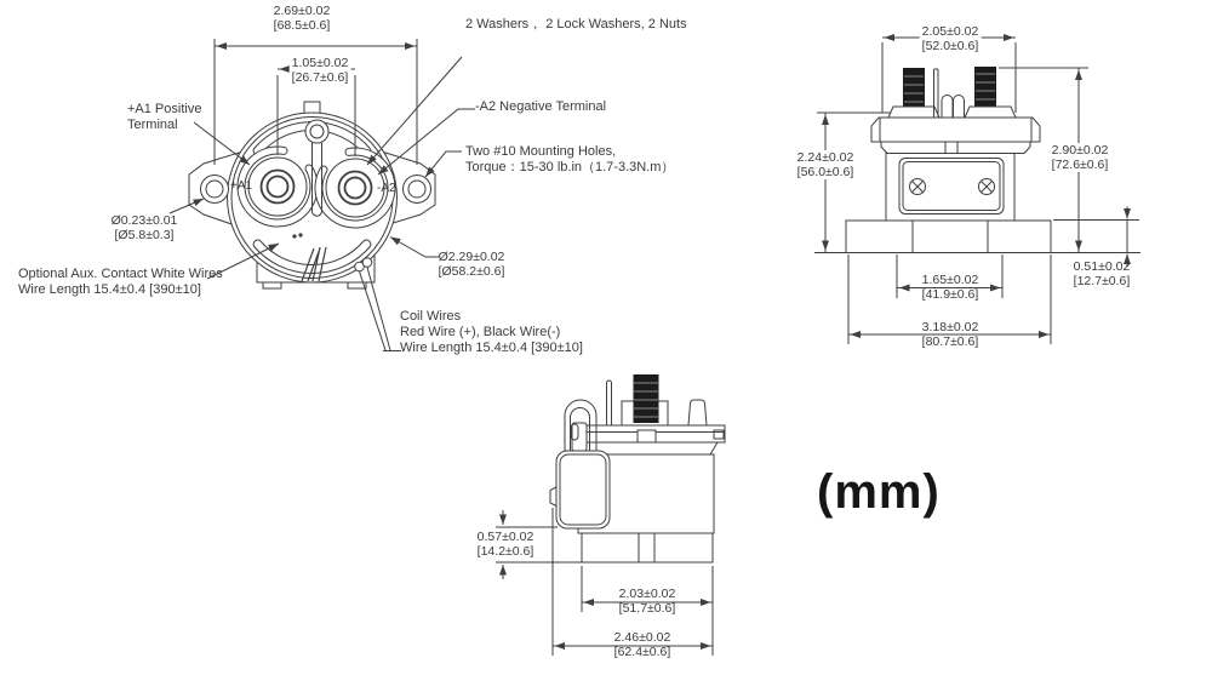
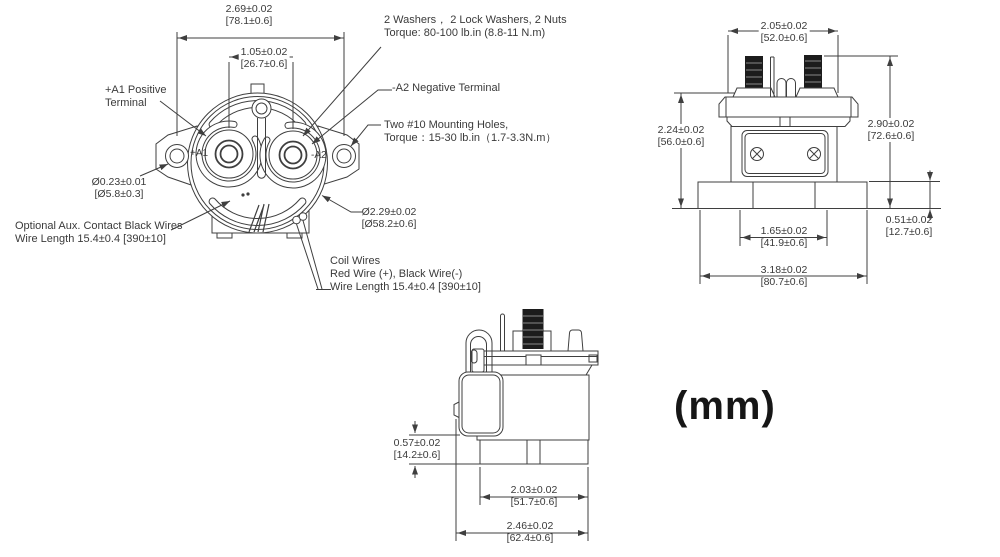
  2.69±0.02
- [68.5±0.6]
+ [78.1±0.6]
  1.05±0.02
  [26.7±0.6]
  Ø0.23±0.01
  [Ø5.8±0.3]
  Ø2.29±0.02
  [Ø58.2±0.6]
  2 Washers， 2 Lock Washers, 2 Nuts
+ Torque: 80-100 lb.in (8.8-11 N.m)
  -A2 Negative Terminal
  Two #10 Mounting Holes,
  Torque：15-30 lb.in（1.7-3.3N.m）
  +A1 Positive
  Terminal
- Optional Aux. Contact White Wires
+ Optional Aux. Contact Black Wires
  Wire Length 15.4±0.4 [390±10]
  Coil Wires
  Red Wire (+), Black Wire(-)
  Wire Length 15.4±0.4 [390±10]
  +A1
  -A2
  2.05±0.02
  [52.0±0.6]
  2.24±0.02
  [56.0±0.6]
  2.90±0.02
  [72.6±0.6]
  0.51±0.02
  [12.7±0.6]
  1.65±0.02
  [41.9±0.6]
  3.18±0.02
  [80.7±0.6]
  0.57±0.02
  [14.2±0.6]
  2.03±0.02
  [51.7±0.6]
  2.46±0.02
  [62.4±0.6]
  (mm)
